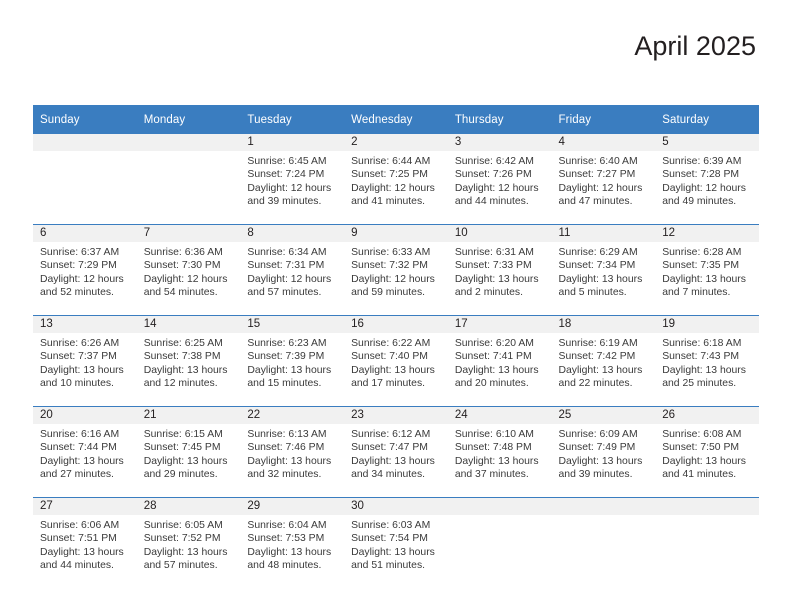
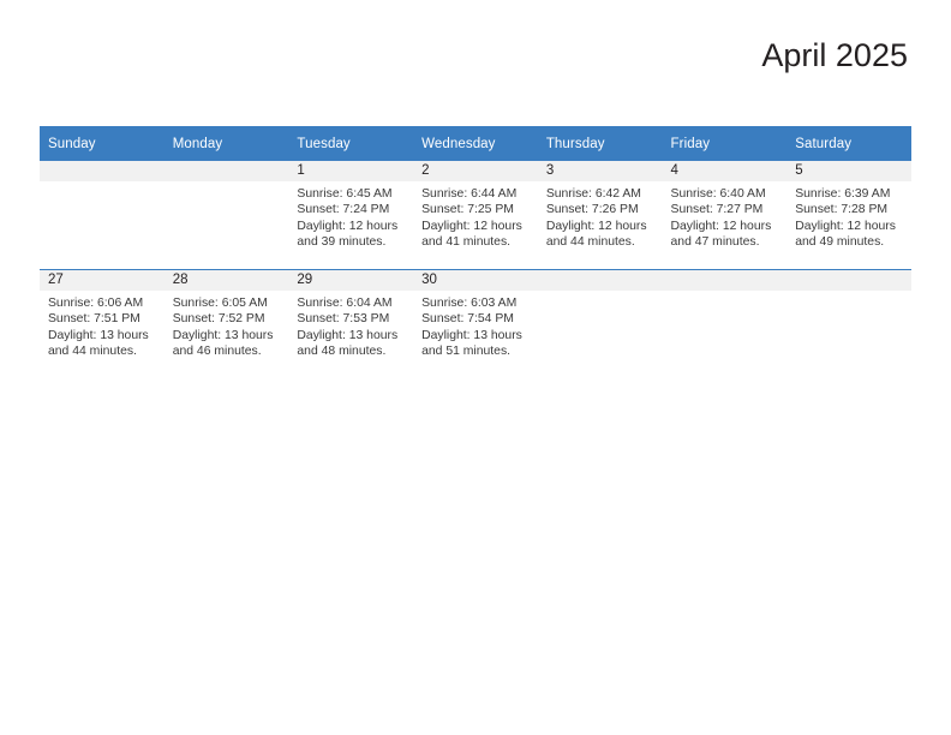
  April 2025
  Sunday	Monday	Tuesday	Wednesday	Thursday	Friday	Saturday
  		1Sunrise: 6:45 AMSunset: 7:24 PMDaylight: 12 hours and 39 minutes.	2Sunrise: 6:44 AMSunset: 7:25 PMDaylight: 12 hours and 41 minutes.	3Sunrise: 6:42 AMSunset: 7:26 PMDaylight: 12 hours and 44 minutes.	4Sunrise: 6:40 AMSunset: 7:27 PMDaylight: 12 hours and 47 minutes.	5Sunrise: 6:39 AMSunset: 7:28 PMDaylight: 12 hours and 49 minutes.
- 6Sunrise: 6:37 AMSunset: 7:29 PMDaylight: 12 hours and 52 minutes.	7Sunrise: 6:36 AMSunset: 7:30 PMDaylight: 12 hours and 54 minutes.	8Sunrise: 6:34 AMSunset: 7:31 PMDaylight: 12 hours and 57 minutes.	9Sunrise: 6:33 AMSunset: 7:32 PMDaylight: 12 hours and 59 minutes.	10Sunrise: 6:31 AMSunset: 7:33 PMDaylight: 13 hours and 2 minutes.	11Sunrise: 6:29 AMSunset: 7:34 PMDaylight: 13 hours and 5 minutes.	12Sunrise: 6:28 AMSunset: 7:35 PMDaylight: 13 hours and 7 minutes.
- 13Sunrise: 6:26 AMSunset: 7:37 PMDaylight: 13 hours and 10 minutes.	14Sunrise: 6:25 AMSunset: 7:38 PMDaylight: 13 hours and 12 minutes.	15Sunrise: 6:23 AMSunset: 7:39 PMDaylight: 13 hours and 15 minutes.	16Sunrise: 6:22 AMSunset: 7:40 PMDaylight: 13 hours and 17 minutes.	17Sunrise: 6:20 AMSunset: 7:41 PMDaylight: 13 hours and 20 minutes.	18Sunrise: 6:19 AMSunset: 7:42 PMDaylight: 13 hours and 22 minutes.	19Sunrise: 6:18 AMSunset: 7:43 PMDaylight: 13 hours and 25 minutes.
- 20Sunrise: 6:16 AMSunset: 7:44 PMDaylight: 13 hours and 27 minutes.	21Sunrise: 6:15 AMSunset: 7:45 PMDaylight: 13 hours and 29 minutes.	22Sunrise: 6:13 AMSunset: 7:46 PMDaylight: 13 hours and 32 minutes.	23Sunrise: 6:12 AMSunset: 7:47 PMDaylight: 13 hours and 34 minutes.	24Sunrise: 6:10 AMSunset: 7:48 PMDaylight: 13 hours and 37 minutes.	25Sunrise: 6:09 AMSunset: 7:49 PMDaylight: 13 hours and 39 minutes.	26Sunrise: 6:08 AMSunset: 7:50 PMDaylight: 13 hours and 41 minutes.
- 27Sunrise: 6:06 AMSunset: 7:51 PMDaylight: 13 hours and 44 minutes.	28Sunrise: 6:05 AMSunset: 7:52 PMDaylight: 13 hours and 57 minutes.	29Sunrise: 6:04 AMSunset: 7:53 PMDaylight: 13 hours and 48 minutes.	30Sunrise: 6:03 AMSunset: 7:54 PMDaylight: 13 hours and 51 minutes.
+ 27Sunrise: 6:06 AMSunset: 7:51 PMDaylight: 13 hours and 44 minutes.	28Sunrise: 6:05 AMSunset: 7:52 PMDaylight: 13 hours and 46 minutes.	29Sunrise: 6:04 AMSunset: 7:53 PMDaylight: 13 hours and 48 minutes.	30Sunrise: 6:03 AMSunset: 7:54 PMDaylight: 13 hours and 51 minutes.
